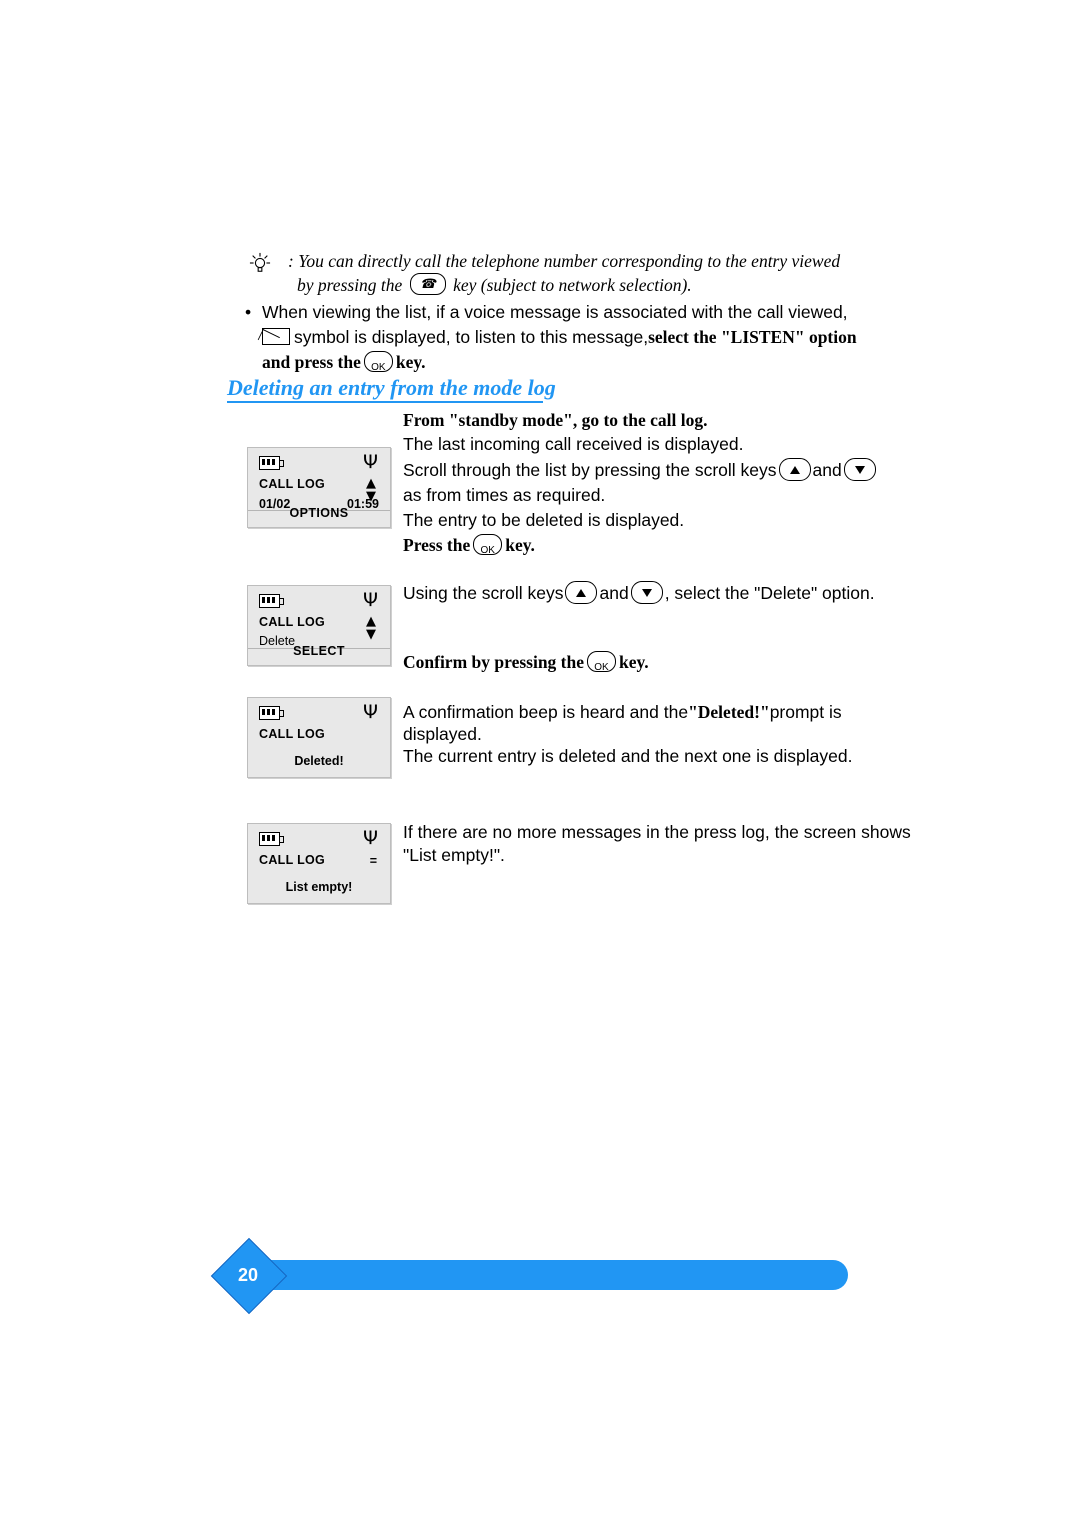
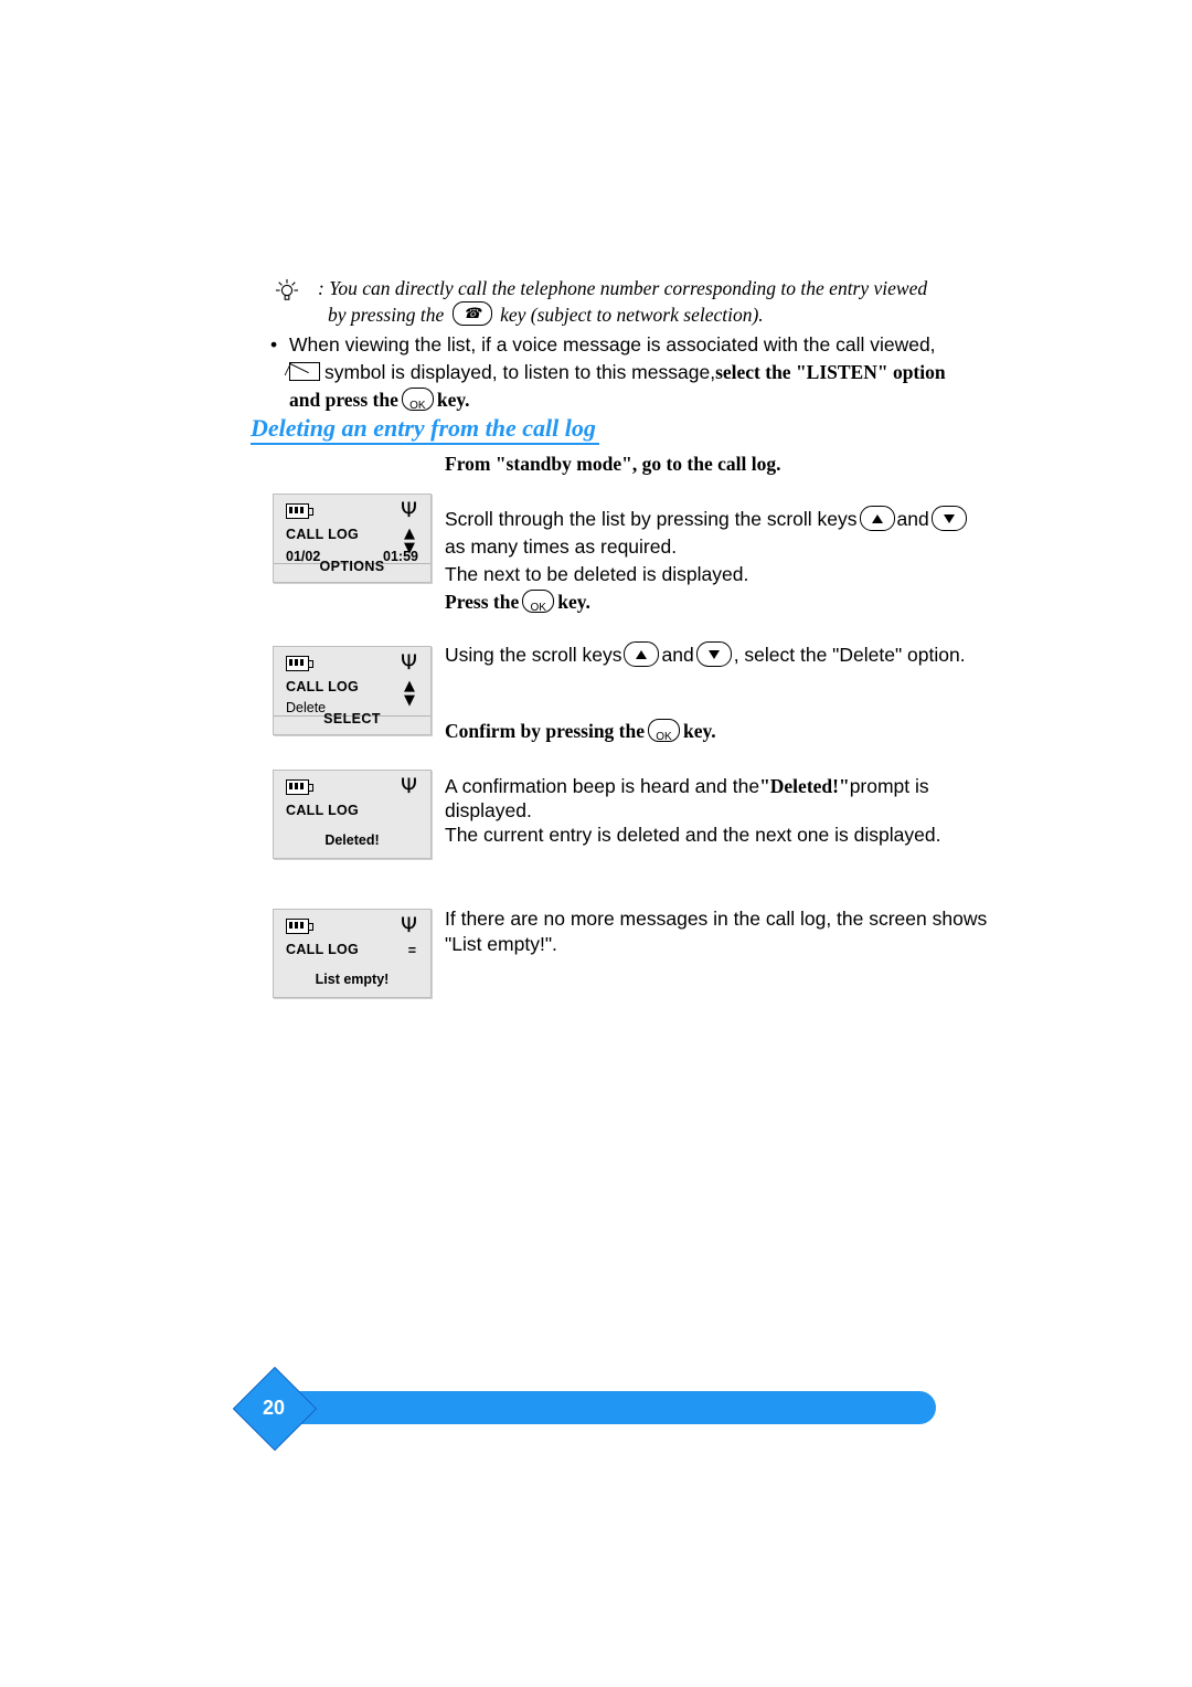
  : You can directly call the telephone number corresponding to the entry viewed
  by pressing the
  ☎
  key (subject to network selection).
  •
  When viewing the list, if a voice message is associated with the call viewed,
  symbol is displayed, to listen to this message,select the "LISTEN" option
  and press the
  OK
  key.
- Deleting an entry from the mode log
+ Deleting an entry from the call log
  From "standby mode", go to the call log.
- The last incoming call received is displayed.
  Scroll through the list by pressing the scroll keys and
- as from times as required.
+ as many times as required.
- The entry to be deleted is displayed.
+ The next to be deleted is displayed.
  Press the
  OK
  key.
  Using the scroll keys and , select the "Delete" option.
  Confirm by pressing the
  OK
  key.
  A confirmation beep is heard and the"Deleted!"prompt is
  displayed.
  The current entry is deleted and the next one is displayed.
- If there are no more messages in the press log, the screen shows
+ If there are no more messages in the call log, the screen shows
  "List empty!".
  Ψ
  CALL LOG
  ▲
  ▼
  01/02
  01:59
  OPTIONS
  Ψ
  CALL LOG
  ▲
  ▼
  Delete
  SELECT
  Ψ
  CALL LOG
  Deleted!
  Ψ
  CALL LOG
  =
  List empty!
  20
